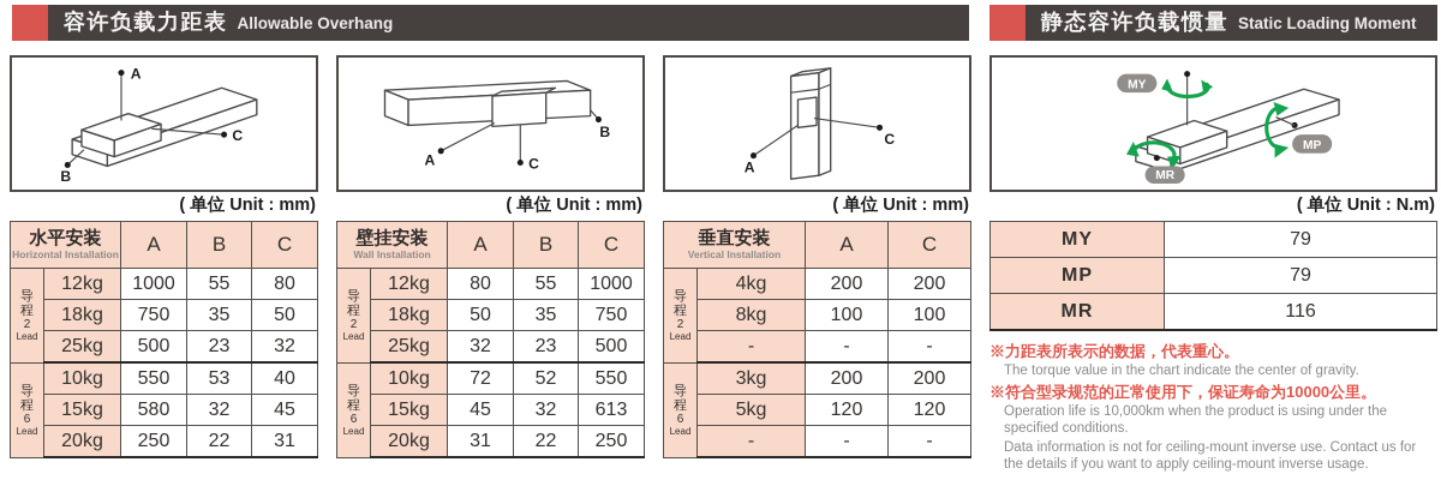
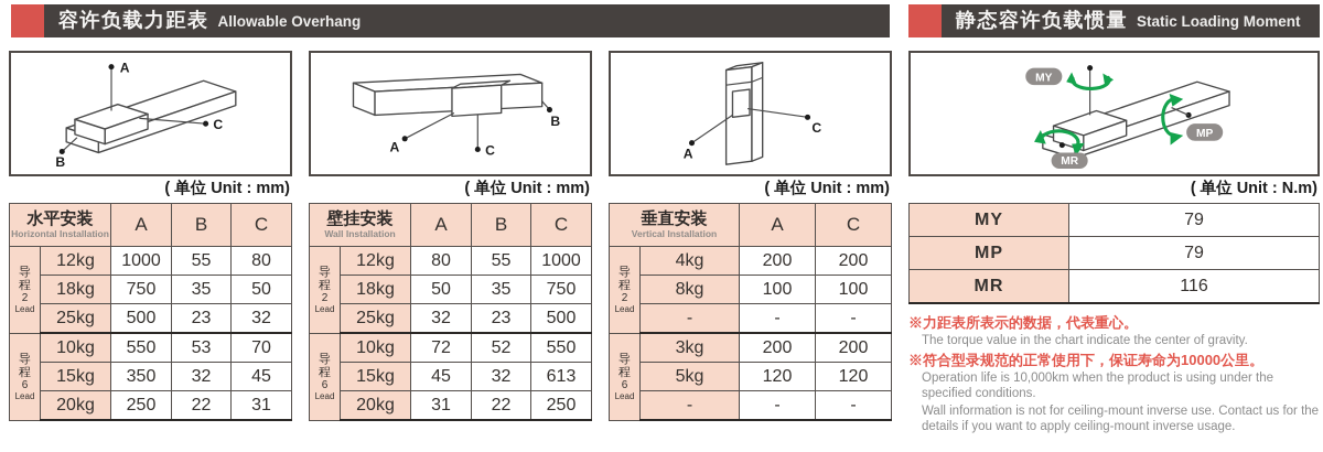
  容许负载力距表
  Allowable Overhang
  静态容许负载惯量
  Static Loading Moment
  A
  B
  C
  ( 单位 Unit : mm)
  水平安装 Horizontal Installation	A	B	C
  导 程 2 Lead	12kg	1000	55	80
  18kg	750	35	50
  25kg	500	23	32
- 导 程 6 Lead	10kg	550	53	40
+ 导 程 6 Lead	10kg	550	53	70
- 15kg	580	32	45
+ 15kg	350	32	45
  20kg	250	22	31
  A
  B
  C
  ( 单位 Unit : mm)
  壁挂安装 Wall Installation	A	B	C
  导 程 2 Lead	12kg	80	55	1000
  18kg	50	35	750
  25kg	32	23	500
  导 程 6 Lead	10kg	72	52	550
  15kg	45	32	613
  20kg	31	22	250
  A
  C
  ( 单位 Unit : mm)
  垂直安装 Vertical Installation	A	C
  导 程 2 Lead	4kg	200	200
  8kg	100	100
  -	-	-
  导 程 6 Lead	3kg	200	200
  5kg	120	120
  -	-	-
  MY
  MP
  MR
  ( 单位 Unit : N.m)
  MY	79
  MP	79
  MR	116
  ※力距表所表示的数据，代表重心。
  The torque value in the chart indicate the center of gravity.
  ※符合型录规范的正常使用下，保证寿命为10000公里。
  Operation life is 10,000km when the product is using under the specified conditions.
- Data information is not for ceiling-mount inverse use. Contact us for the details if you want to apply ceiling-mount inverse usage.
+ Wall information is not for ceiling-mount inverse use. Contact us for the details if you want to apply ceiling-mount inverse usage.
